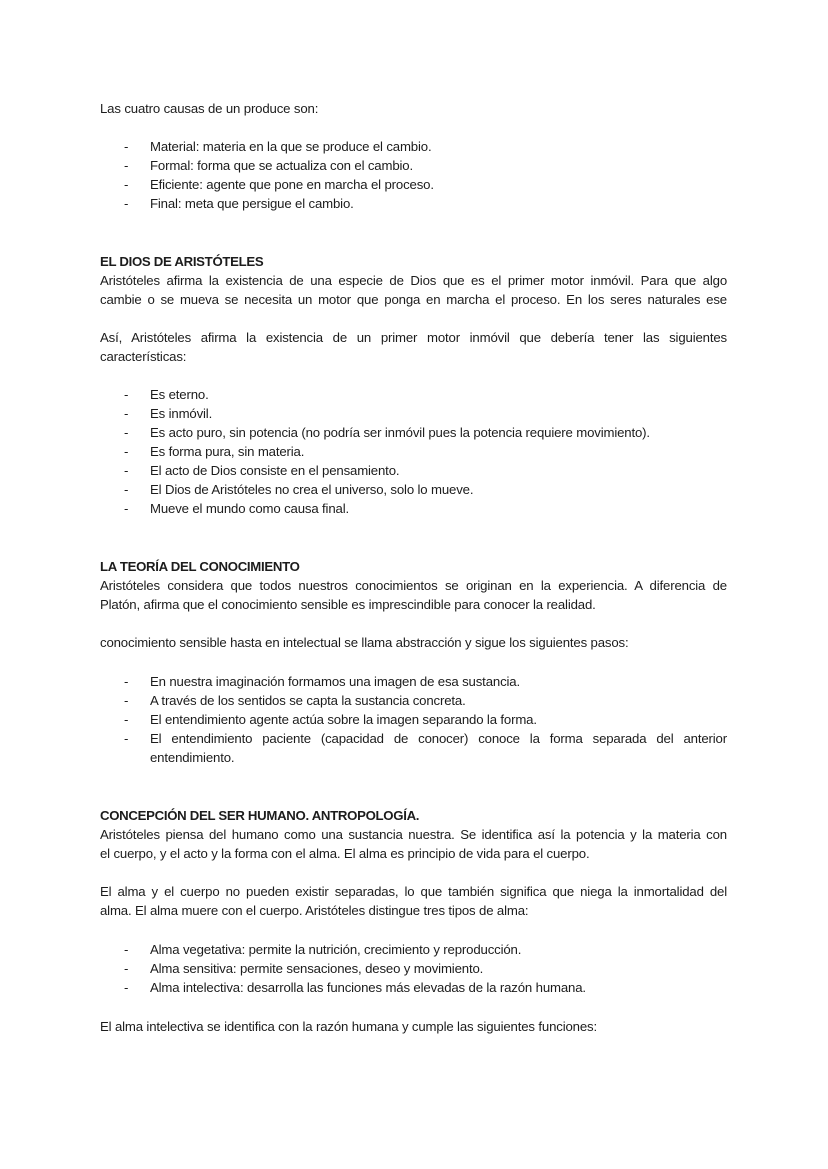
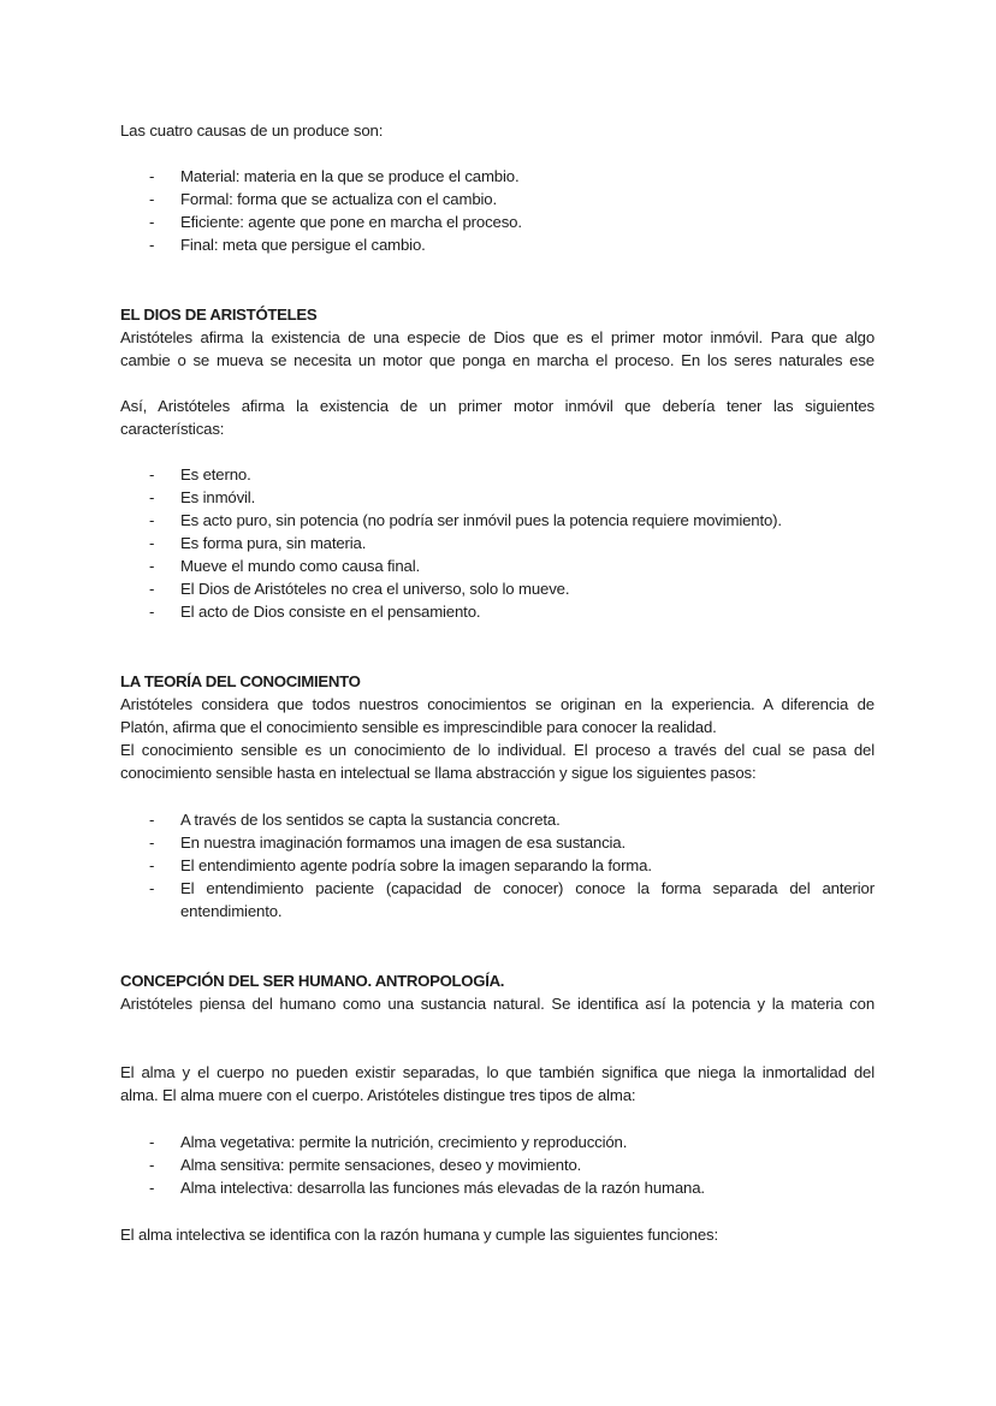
  Las cuatro causas de un produce son:
  -
  Material: materia en la que se produce el cambio.
  -
  Formal: forma que se actualiza con el cambio.
  -
  Eficiente: agente que pone en marcha el proceso.
  -
  Final: meta que persigue el cambio.
  EL DIOS DE ARISTÓTELES
  Aristóteles afirma la existencia de una especie de Dios que es el primer motor inmóvil. Para que algo
  cambie o se mueva se necesita un motor que ponga en marcha el proceso. En los seres naturales ese
  Así, Aristóteles afirma la existencia de un primer motor inmóvil que debería tener las siguientes
  características:
  -
  Es eterno.
  -
  Es inmóvil.
  -
  Es acto puro, sin potencia (no podría ser inmóvil pues la potencia requiere movimiento).
  -
  Es forma pura, sin materia.
  -
- El acto de Dios consiste en el pensamiento.
+ Mueve el mundo como causa final.
  -
  El Dios de Aristóteles no crea el universo, solo lo mueve.
  -
- Mueve el mundo como causa final.
+ El acto de Dios consiste en el pensamiento.
  LA TEORÍA DEL CONOCIMIENTO
  Aristóteles considera que todos nuestros conocimientos se originan en la experiencia. A diferencia de
  Platón, afirma que el conocimiento sensible es imprescindible para conocer la realidad.
+ El conocimiento sensible es un conocimiento de lo individual. El proceso a través del cual se pasa del
  conocimiento sensible hasta en intelectual se llama abstracción y sigue los siguientes pasos:
  -
- En nuestra imaginación formamos una imagen de esa sustancia.
+ A través de los sentidos se capta la sustancia concreta.
  -
- A través de los sentidos se capta la sustancia concreta.
+ En nuestra imaginación formamos una imagen de esa sustancia.
  -
- El entendimiento agente actúa sobre la imagen separando la forma.
+ El entendimiento agente podría sobre la imagen separando la forma.
  -
  El entendimiento paciente (capacidad de conocer) conoce la forma separada del anterior
  entendimiento.
  CONCEPCIÓN DEL SER HUMANO. ANTROPOLOGÍA.
- Aristóteles piensa del humano como una sustancia nuestra. Se identifica así la potencia y la materia con
+ Aristóteles piensa del humano como una sustancia natural. Se identifica así la potencia y la materia con
- el cuerpo, y el acto y la forma con el alma. El alma es principio de vida para el cuerpo.
  El alma y el cuerpo no pueden existir separadas, lo que también significa que niega la inmortalidad del
  alma. El alma muere con el cuerpo. Aristóteles distingue tres tipos de alma:
  -
  Alma vegetativa: permite la nutrición, crecimiento y reproducción.
  -
  Alma sensitiva: permite sensaciones, deseo y movimiento.
  -
  Alma intelectiva: desarrolla las funciones más elevadas de la razón humana.
  El alma intelectiva se identifica con la razón humana y cumple las siguientes funciones:
